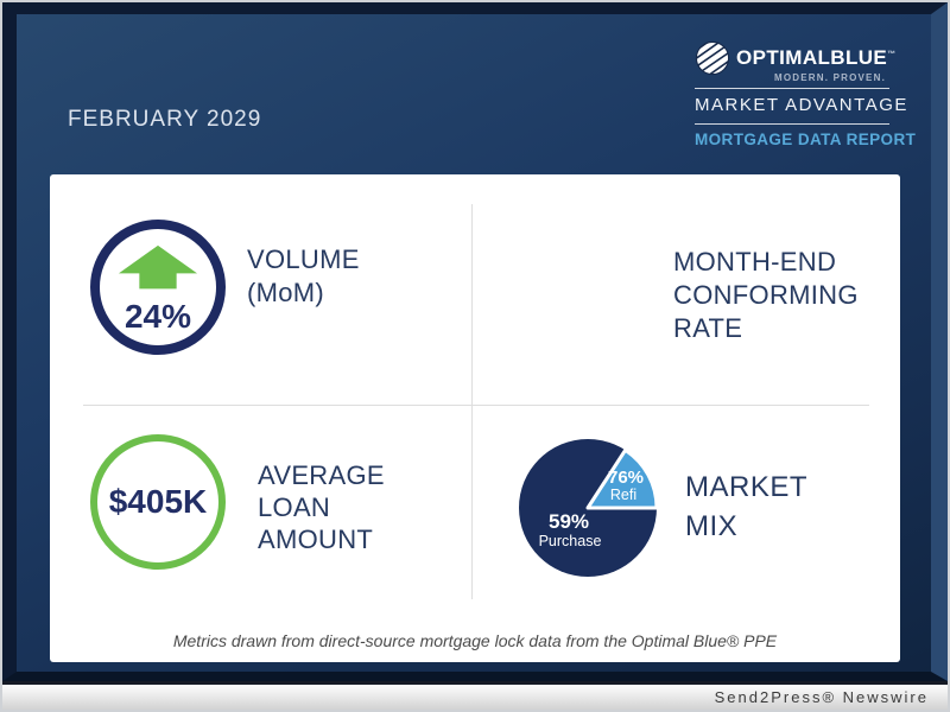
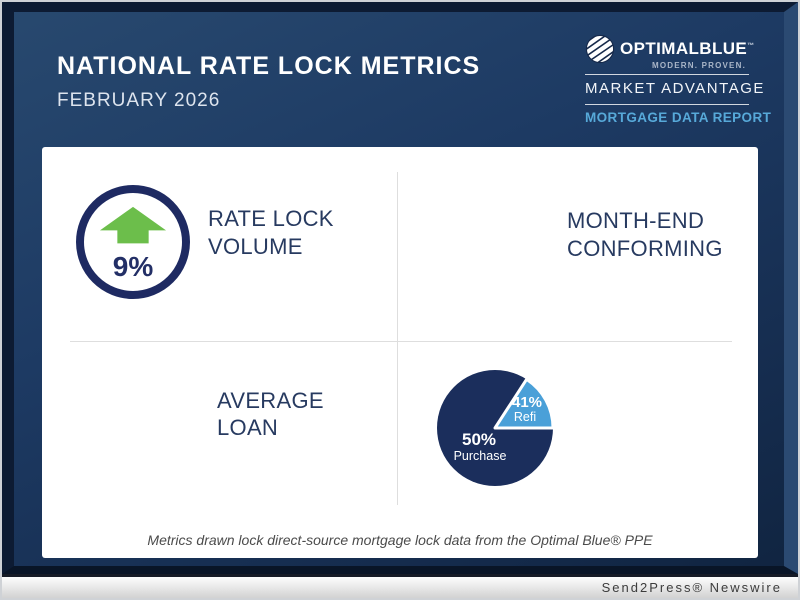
+ NATIONAL RATE LOCK METRICS
- FEBRUARY 2029
+ FEBRUARY 2026
  OPTIMALBLUE
  MODERN. PROVEN.
  MARKET ADVANTAGE
  MORTGAGE DATA REPORT
- 24%
+ 9%
+ RATE LOCK
  VOLUME
- (MoM)
  MONTH-END
  CONFORMING
- RATE
- $405K
  AVERAGE
  LOAN
- AMOUNT
- 76%
+ 41%
  Refi
- 59%
+ 50%
  Purchase
- MARKET
- MIX
- Metrics drawn from direct-source mortgage lock data from the Optimal Blue® PPE
+ Metrics drawn lock direct-source mortgage lock data from the Optimal Blue® PPE
  Send2Press® Newswire
